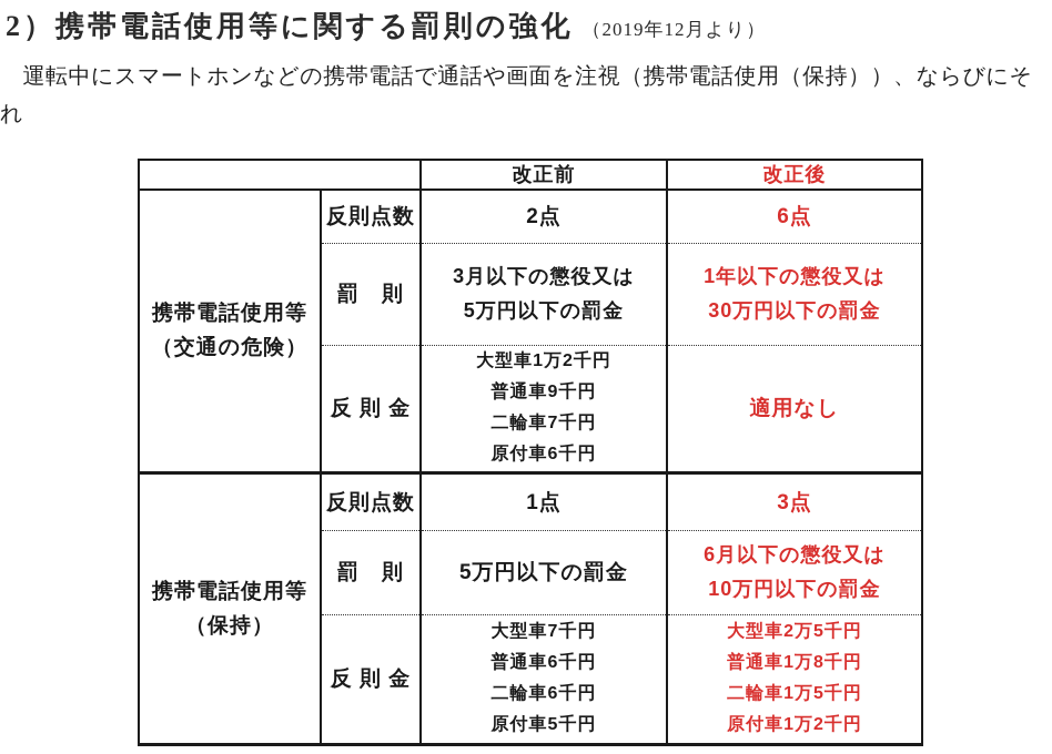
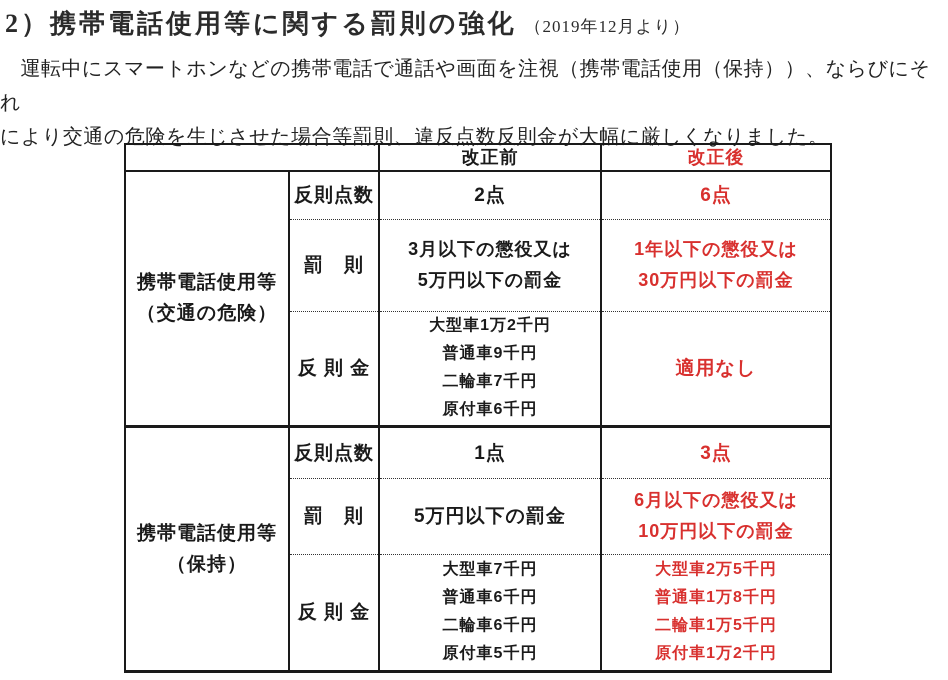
  2）携帯電話使用等に関する罰則の強化 （2019年12月より）
  運転中にスマートホンなどの携帯電話で通話や画面を注視（携帯電話使用（保持））、ならびにそれ
+ により交通の危険を生じさせた場合等罰則、違反点数反則金が大幅に厳しくなりました。
  	改正前	改正後
  携帯電話使用等 （交通の危険）	反則点数	2点	6点
  罰 則	3月以下の懲役又は 5万円以下の罰金	1年以下の懲役又は 30万円以下の罰金
  反 則 金	大型車1万2千円 普通車9千円 二輪車7千円 原付車6千円	適用なし
  携帯電話使用等 （保持）	反則点数	1点	3点
  罰 則	5万円以下の罰金	6月以下の懲役又は 10万円以下の罰金
  反 則 金	大型車7千円 普通車6千円 二輪車6千円 原付車5千円	大型車2万5千円 普通車1万8千円 二輪車1万5千円 原付車1万2千円
